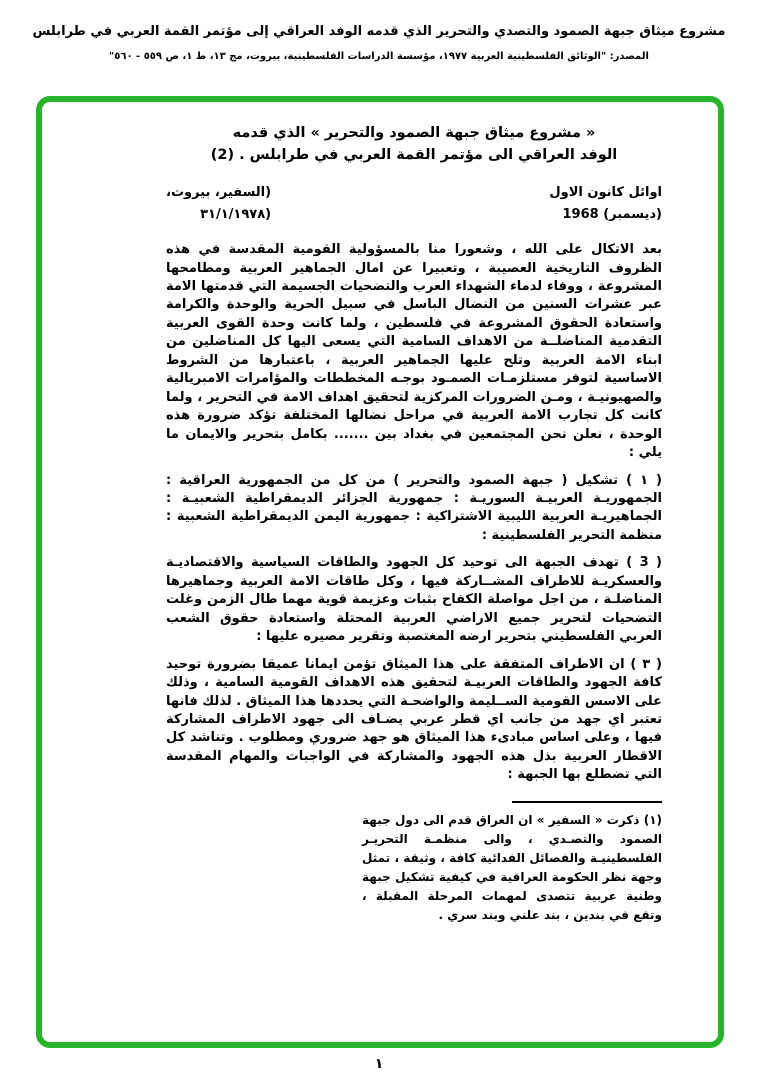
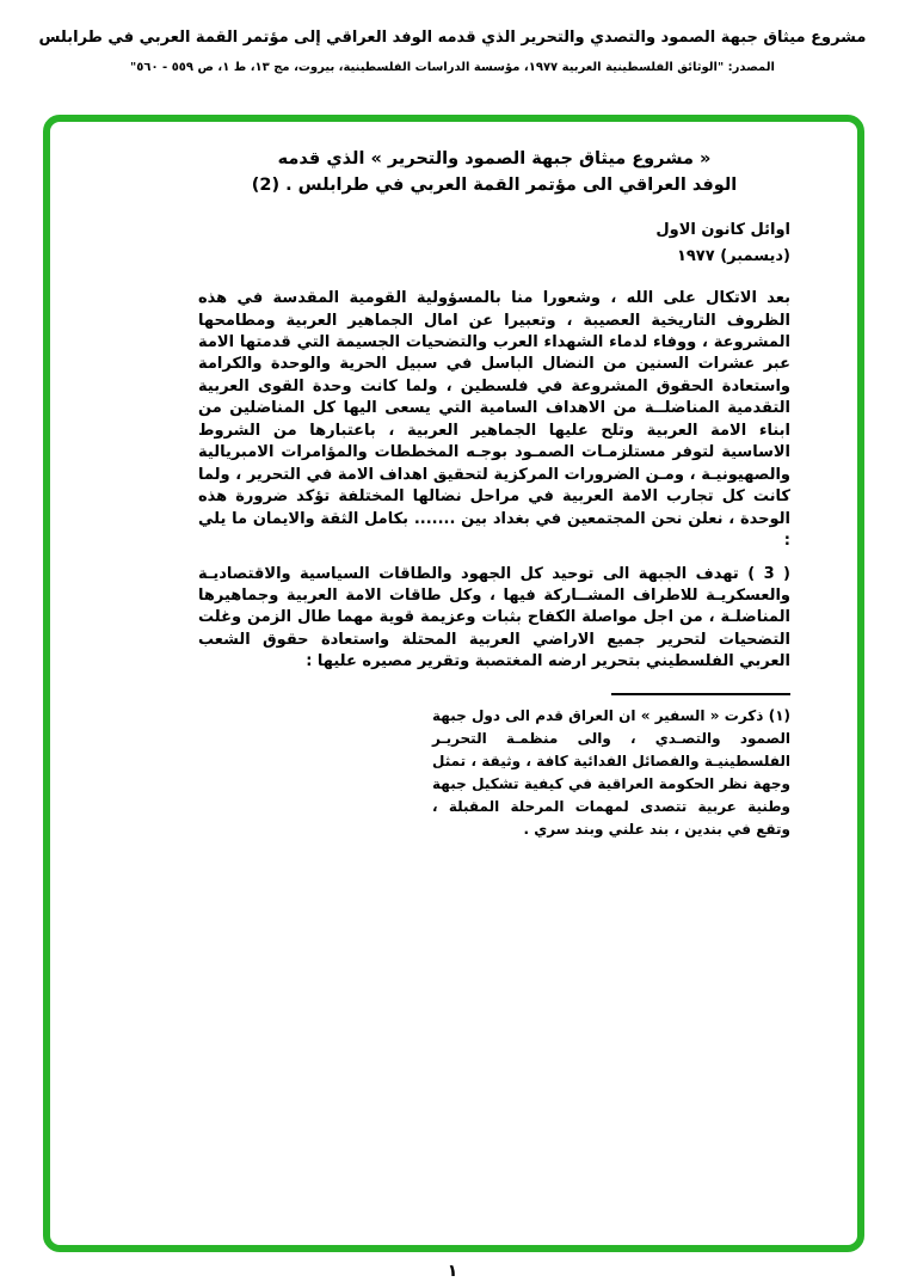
  مشروع ميثاق جبهة الصمود والتصدي والتحرير الذي قدمه الوفد العراقي إلى مؤتمر القمة العربي في طرابلس
  المصدر: "الوثائق الفلسطينية العربية ١٩٧٧، مؤسسة الدراسات الفلسطينية، بيروت، مج ١٣، ط ١، ص ٥٥٩ - ٥٦٠"
  « مشروع ميثاق جبهة الصمود والتحرير » الذي قدمه
  الوفد العراقي الى مؤتمر القمة العربي في طرابلس . (2)
  اوائل كانون الاول
- (ديسمبر) 1968
+ (ديسمبر) ١٩٧٧
- (السفير، بيروت،
- (٣١/١/١٩٧٨
- بعد الاتكال على الله ، وشعورا منا بالمسؤولية القومية المقدسة في هذه الظروف التاريخية العصيبة ، وتعبيرا عن امال الجماهير العربية ومطامحها المشروعة ، ووفاء لدماء الشهداء العرب والتضحيات الجسيمة التي قدمتها الامة عبر عشرات السنين من النضال الباسل في سبيل الحرية والوحدة والكرامة واستعادة الحقوق المشروعة في فلسطين ، ولما كانت وحدة القوى العربية التقدمية المناضلــة من الاهداف السامية التي يسعى اليها كل المناضلين من ابناء الامة العربية وتلح عليها الجماهير العربية ، باعتبارها من الشروط الاساسية لتوفر مستلزمـات الصمـود بوجـه المخططات والمؤامرات الامبريالية والصهيونيـة ، ومـن الضرورات المركزية لتحقيق اهداف الامة في التحرير ، ولما كانت كل تجارب الامة العربية في مراحل نضالها المختلفة تؤكد ضرورة هذه الوحدة ، نعلن نحن المجتمعين في بغداد بين ....... بكامل بتحرير والايمان ما يلي :
+ بعد الاتكال على الله ، وشعورا منا بالمسؤولية القومية المقدسة في هذه الظروف التاريخية العصيبة ، وتعبيرا عن امال الجماهير العربية ومطامحها المشروعة ، ووفاء لدماء الشهداء العرب والتضحيات الجسيمة التي قدمتها الامة عبر عشرات السنين من النضال الباسل في سبيل الحرية والوحدة والكرامة واستعادة الحقوق المشروعة في فلسطين ، ولما كانت وحدة القوى العربية التقدمية المناضلــة من الاهداف السامية التي يسعى اليها كل المناضلين من ابناء الامة العربية وتلح عليها الجماهير العربية ، باعتبارها من الشروط الاساسية لتوفر مستلزمـات الصمـود بوجـه المخططات والمؤامرات الامبريالية والصهيونيـة ، ومـن الضرورات المركزية لتحقيق اهداف الامة في التحرير ، ولما كانت كل تجارب الامة العربية في مراحل نضالها المختلفة تؤكد ضرورة هذه الوحدة ، نعلن نحن المجتمعين في بغداد بين ....... بكامل الثقة والايمان ما يلي :
- ( ١ ) تشكيل ( جبهة الصمود والتحرير ) من كل من الجمهورية العراقية : الجمهوريـة العربيـة السوريـة : جمهورية الجزائر الديمقراطية الشعبيـة : الجماهيريـة العربية الليبية الاشتراكية : جمهورية اليمن الديمقراطية الشعبية : منظمة التحرير الفلسطينية :
  ( 3 ) تهدف الجبهة الى توحيد كل الجهود والطاقات السياسية والاقتصاديـة والعسكريـة للاطراف المشــاركة فيها ، وكل طاقات الامة العربية وجماهيرها المناضلـة ، من اجل مواصلة الكفاح بثبات وعزيمة قوية مهما طال الزمن وغلت التضحيات لتحرير جميع الاراضي العربية المحتلة واستعادة حقوق الشعب العربي الفلسطيني بتحرير ارضه المغتصبة وتقرير مصيره عليها :
- ( ٣ ) ان الاطراف المتفقة على هذا الميثاق تؤمن ايمانا عميقا بضرورة توحيد كافة الجهود والطاقات العربيـة لتحقيق هذه الاهداف القومية السامية ، وذلك على الاسس القومية الســليمة والواضحـة التي يحددها هذا الميثاق . لذلك فانها تعتبر اي جهد من جانب اي قطر عربي يضـاف الى جهود الاطراف المشاركة فيها ، وعلى اساس مبادىء هذا الميثاق هو جهد ضروري ومطلوب . وتناشد كل الاقطار العربية بذل هذه الجهود والمشاركة في الواجبات والمهام المقدسة التي تضطلع بها الجبهة :
  (١) ذكرت « السفير » ان العراق قدم الى دول جبهة الصمود والتصـدي ، والى منظمـة التحريـر الفلسطينيـة والفصائل الفدائية كافة ، وثيقة ، تمثل وجهة نظر الحكومة العراقية في كيفية تشكيل جبهة وطنية عربية تتصدى لمهمات المرحلة المقبلة ، وتقع في بندين ، بند علني وبند سري .
  ١
